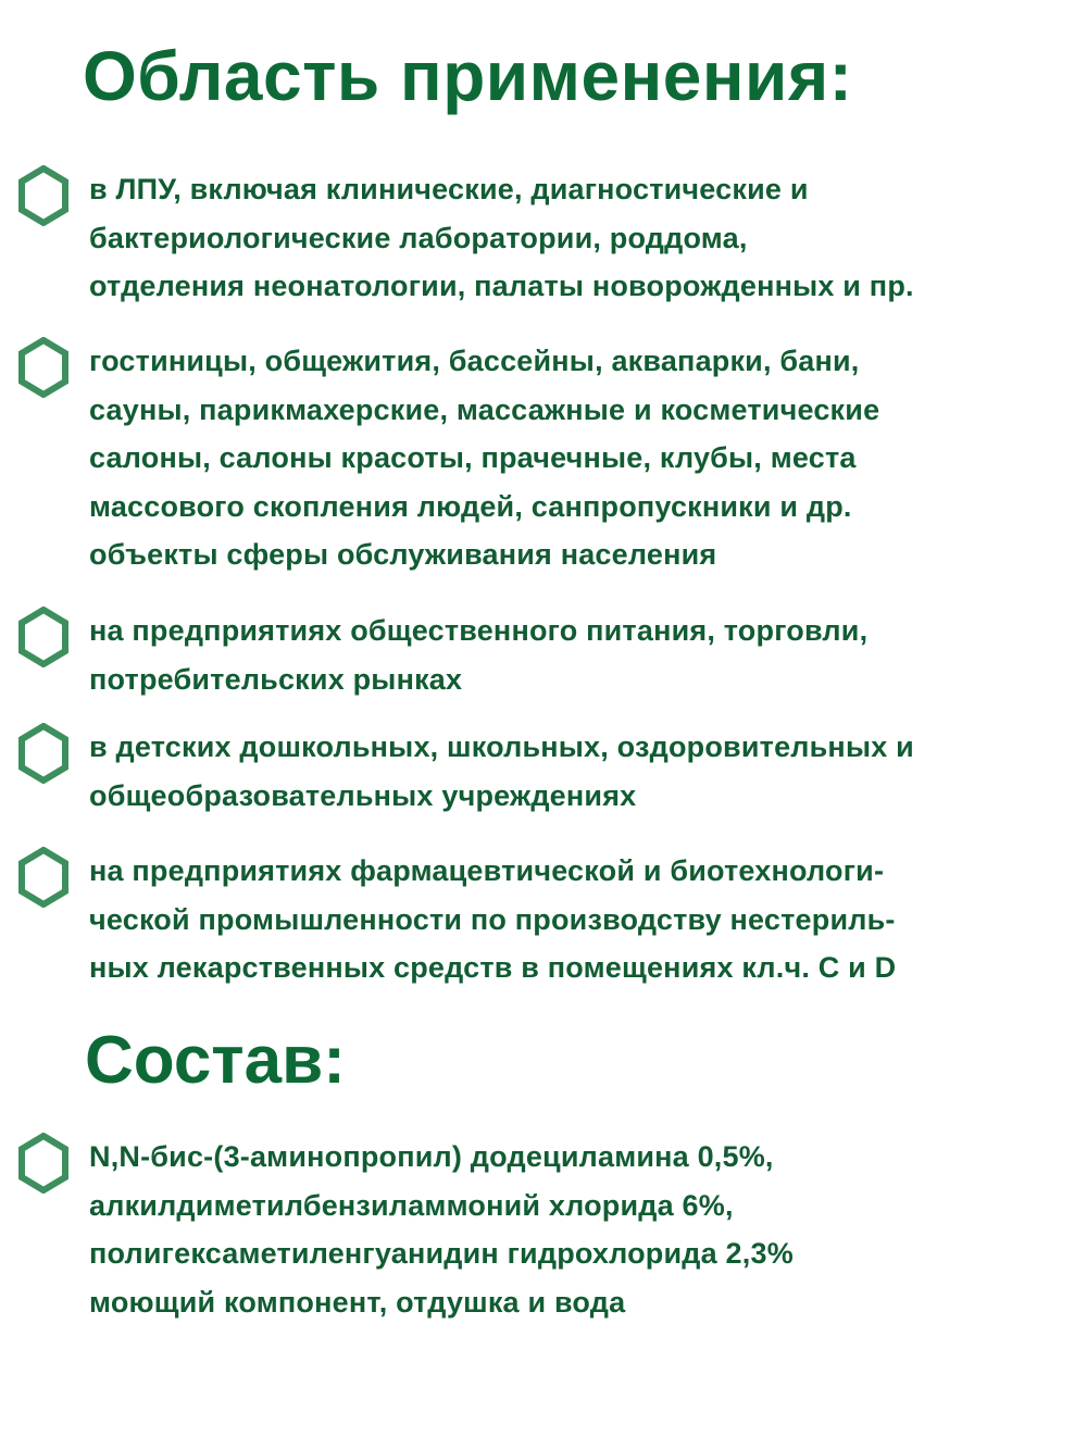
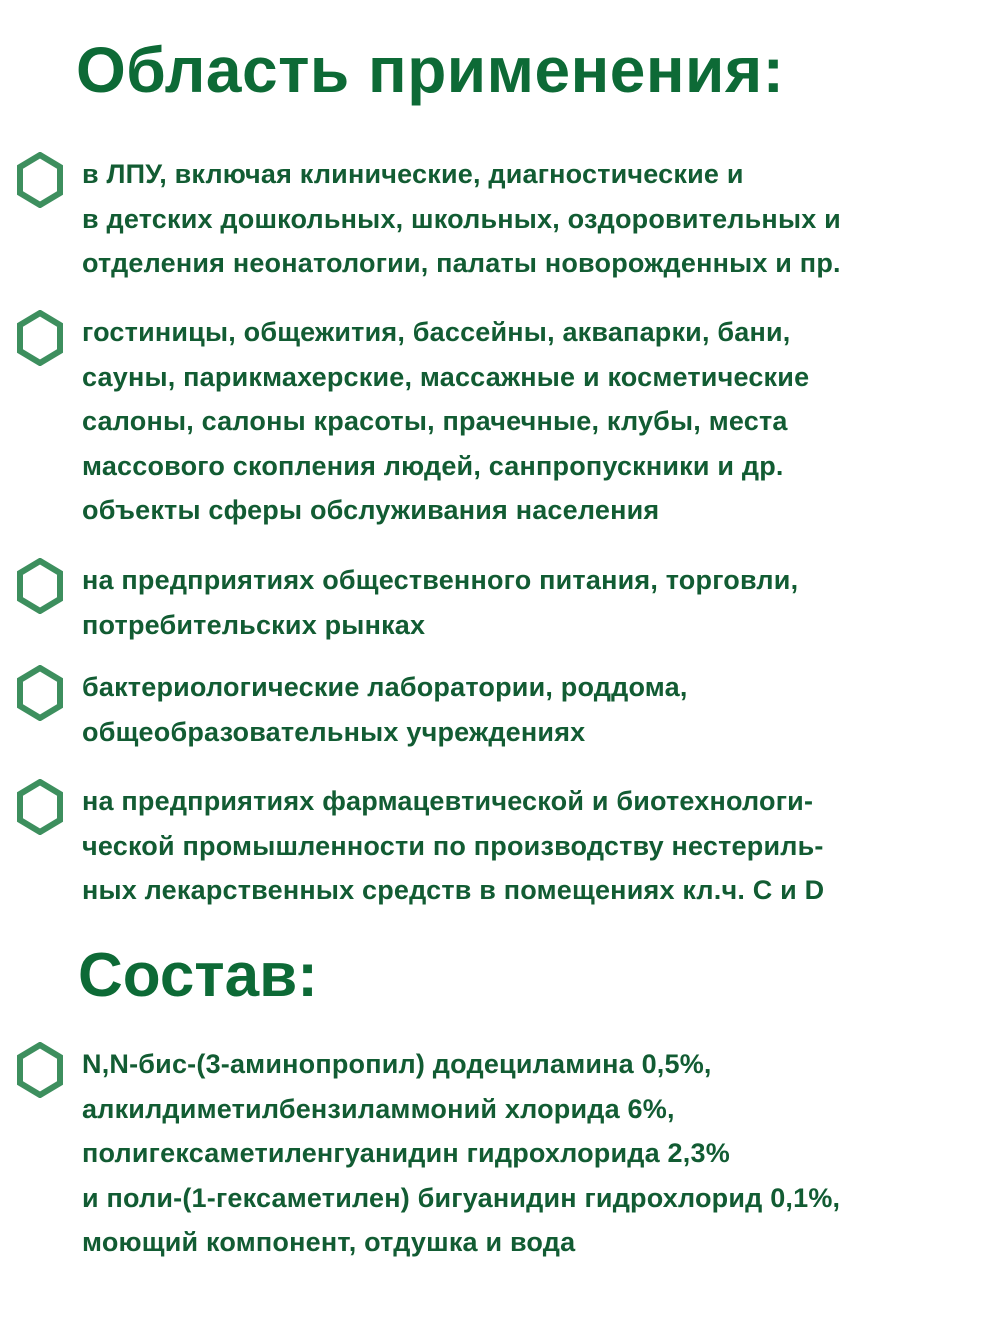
  Область применения:
  в ЛПУ, включая клинические, диагностические и
- бактериологические лаборатории, роддома,
+ в детских дошкольных, школьных, оздоровительных и
  отделения неонатологии, палаты новорожденных и пр.
  гостиницы, общежития, бассейны, аквапарки, бани,
  сауны, парикмахерские, массажные и косметические
  салоны, салоны красоты, прачечные, клубы, места
  массового скопления людей, санпропускники и др.
  объекты сферы обслуживания населения
  на предприятиях общественного питания, торговли,
  потребительских рынках
- в детских дошкольных, школьных, оздоровительных и
+ бактериологические лаборатории, роддома,
  общеобразовательных учреждениях
  на предприятиях фармацевтической и биотехнологи-
  ческой промышленности по производству нестериль-
  ных лекарственных средств в помещениях кл.ч. С и D
  Состав:
  N,N-бис-(3-аминопропил) додециламина 0,5%,
  алкилдиметилбензиламмоний хлорида 6%,
  полигексаметиленгуанидин гидрохлорида 2,3%
+ и поли-(1-гексаметилен) бигуанидин гидрохлорид 0,1%,
  моющий компонент, отдушка и вода
